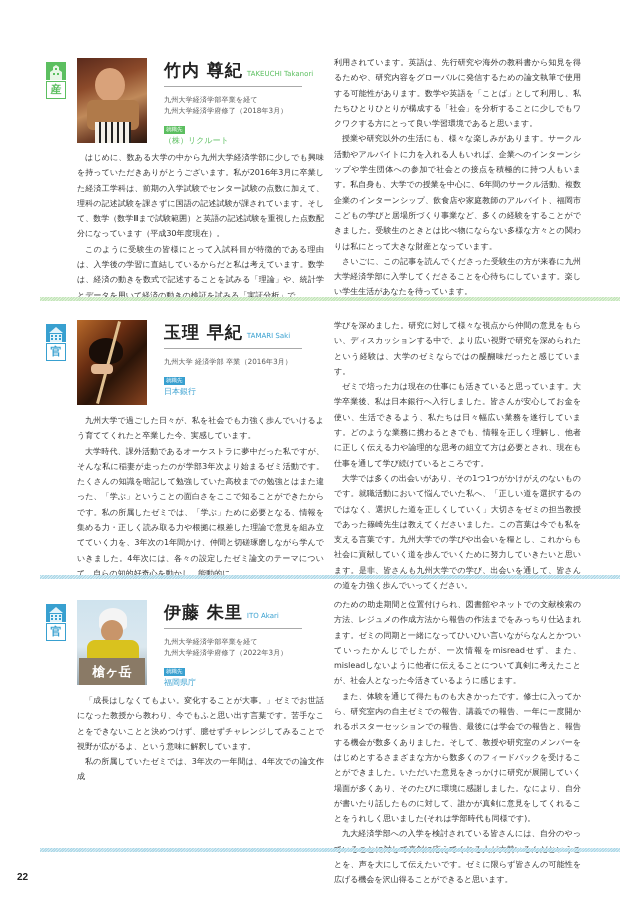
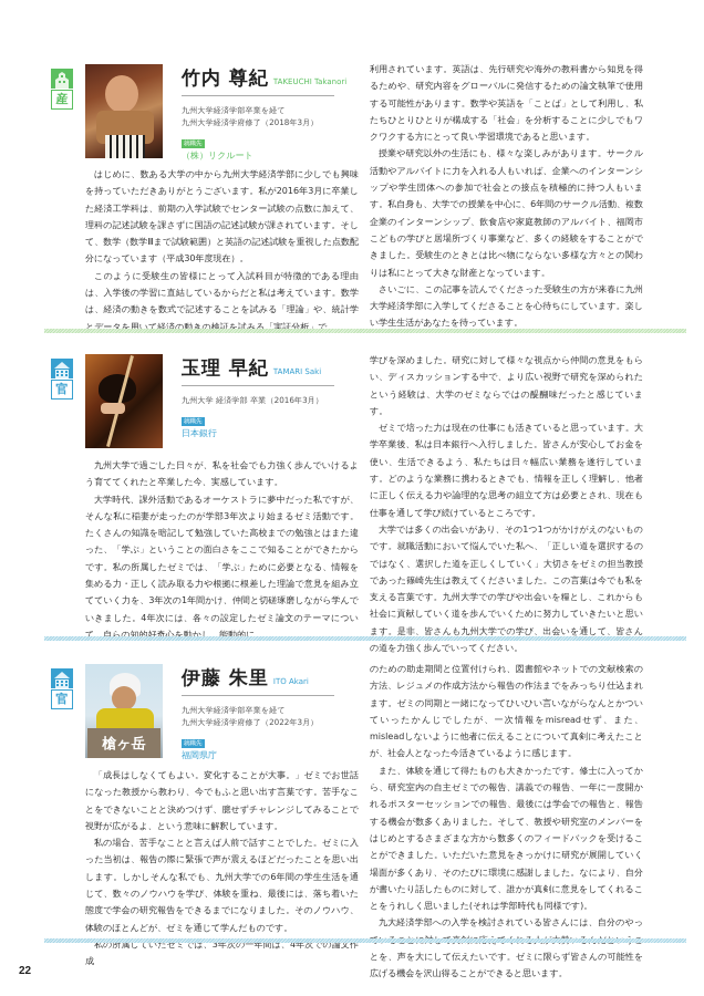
  産
  竹内 尊紀
  TAKEUCHI Takanori
  九州大学経済学部卒業を経て
  九州大学経済学府修了（2018年3月）
  （株）リクルート
  はじめに、数ある大学の中から九州大学経済学部に少しでも興味を持っていただきありがとうございます。私が2016年3月に卒業した経済工学科は、前期の入学試験でセンター試験の点数に加えて、理科の記述試験を課さずに国語の記述試験が課されています。そして、数学（数学Ⅲまで試験範囲）と英語の記述試験を重視した点数配分になっています（平成30年度現在）。
  このように受験生の皆様にとって入試科目が特徴的である理由は、入学後の学習に直結しているからだと私は考えています。数学は、経済の動きを数式で記述することを試みる「理論」や、統計学とデータを用いて経済の動きの検証を試みる「実証分析」で
  利用されています。英語は、先行研究や海外の教科書から知見を得るためや、研究内容をグローバルに発信するための論文執筆で使用する可能性があります。数学や英語を「ことば」として利用し、私たちひとりひとりが構成する「社会」を分析することに少しでもワクワクする方にとって良い学習環境であると思います。
  授業や研究以外の生活にも、様々な楽しみがあります。サークル活動やアルバイトに力を入れる人もいれば、企業へのインターンシップや学生団体への参加で社会との接点を積極的に持つ人もいます。私自身も、大学での授業を中心に、6年間のサークル活動、複数企業のインターンシップ、飲食店や家庭教師のアルバイト、福岡市こどもの学びと居場所づくり事業など、多くの経験をすることができました。受験生のときとは比べ物にならない多様な方々との関わりは私にとって大きな財産となっています。
  さいごに、この記事を読んでくださった受験生の方が来春に九州大学経済学部に入学してくださることを心待ちにしています。楽しい学生生活があなたを待っています。
  官
  玉理 早紀
  TAMARI Saki
  九州大学 経済学部 卒業（2016年3月）
  日本銀行
  九州大学で過ごした日々が、私を社会でも力強く歩んでいけるよう育ててくれたと卒業した今、実感しています。
  大学時代、課外活動であるオーケストラに夢中だった私ですが、そんな私に稲妻が走ったのが学部3年次より始まるゼミ活動です。たくさんの知識を暗記して勉強していた高校までの勉強とはまた違った、「学ぶ」ということの面白さをここで知ることができたからです。私の所属したゼミでは、「学ぶ」ために必要となる、情報を集める力・正しく読み取る力や根拠に根差した理論で意見を組み立てていく力を、3年次の1年間かけ、仲間と切磋琢磨しながら学んでいきました。4年次には、各々の設定したゼミ論文のテーマについて、自らの知的好奇心を動かし、能動的に
  学びを深めました。研究に対して様々な視点から仲間の意見をもらい、ディスカッションする中で、より広い視野で研究を深められたという経験は、大学のゼミならではの醍醐味だったと感じています。
  ゼミで培った力は現在の仕事にも活きていると思っています。大学卒業後、私は日本銀行へ入行しました。皆さんが安心してお金を使い、生活できるよう、私たちは日々幅広い業務を遂行しています。どのような業務に携わるときでも、情報を正しく理解し、他者に正しく伝える力や論理的な思考の組立て方は必要とされ、現在も仕事を通して学び続けているところです。
  大学では多くの出会いがあり、その1つ1つがかけがえのないものです。就職活動において悩んでいた私へ、「正しい道を選択するのではなく、選択した道を正しくしていく」大切さをゼミの担当教授であった篠崎先生は教えてくださいました。この言葉は今でも私を支える言葉です。九州大学での学びや出会いを糧とし、これからも社会に貢献していく道を歩んでいくために努力していきたいと思います。是非、皆さんも九州大学での学び、出会いを通して、皆さんの道を力強く歩んでいってください。
  官
  槍ヶ岳
  伊藤 朱里
  ITO Akari
  九州大学経済学部卒業を経て
  九州大学経済学府修了（2022年3月）
  福岡県庁
  「成長はしなくてもよい。変化することが大事。」ゼミでお世話になった教授から教わり、今でもふと思い出す言葉です。苦手なことをできないことと決めつけず、臆せずチャレンジしてみることで視野が広がるよ、という意味に解釈しています。
+ 私の場合、苦手なことと言えば人前で話すことでした。ゼミに入った当初は、報告の際に緊張で声が震えるほどだったことを思い出します。しかしそんな私でも、九州大学での6年間の学生生活を通じて、数々のノウハウを学び、体験を重ね、最後には、落ち着いた態度で学会の研究報告をできるまでになりました。そのノウハウ、体験のほとんどが、ゼミを通じて学んだものです。
  私の所属していたゼミでは、3年次の一年間は、4年次での論文作成
  のための助走期間と位置付けられ、図書館やネットでの文献検索の方法、レジュメの作成方法から報告の作法までをみっちり仕込まれます。ゼミの同期と一緒になってひいひい言いながらなんとかついていったかんじでしたが、一次情報をmisreadせず、また、misleadしないように他者に伝えることについて真剣に考えたことが、社会人となった今活きているように感じます。
  また、体験を通じて得たものも大きかったです。修士に入ってから、研究室内の自主ゼミでの報告、講義での報告、一年に一度開かれるポスターセッションでの報告、最後には学会での報告と、報告する機会が数多くありました。そして、教授や研究室のメンバーをはじめとするさまざまな方から数多くのフィードバックを受けることができました。いただいた意見をきっかけに研究が展開していく場面が多くあり、そのたびに環境に感謝しました。なにより、自分が書いたり話したものに対して、誰かが真剣に意見をしてくれることをうれしく思いました(それは学部時代も同様です)。
  九大経済学部への入学を検討されている皆さんには、自分のやっとを、声を大にして伝えたいです。ゼミに限らず皆さんの可能性を広げる機会を沢山得ることができると思います。
  22
